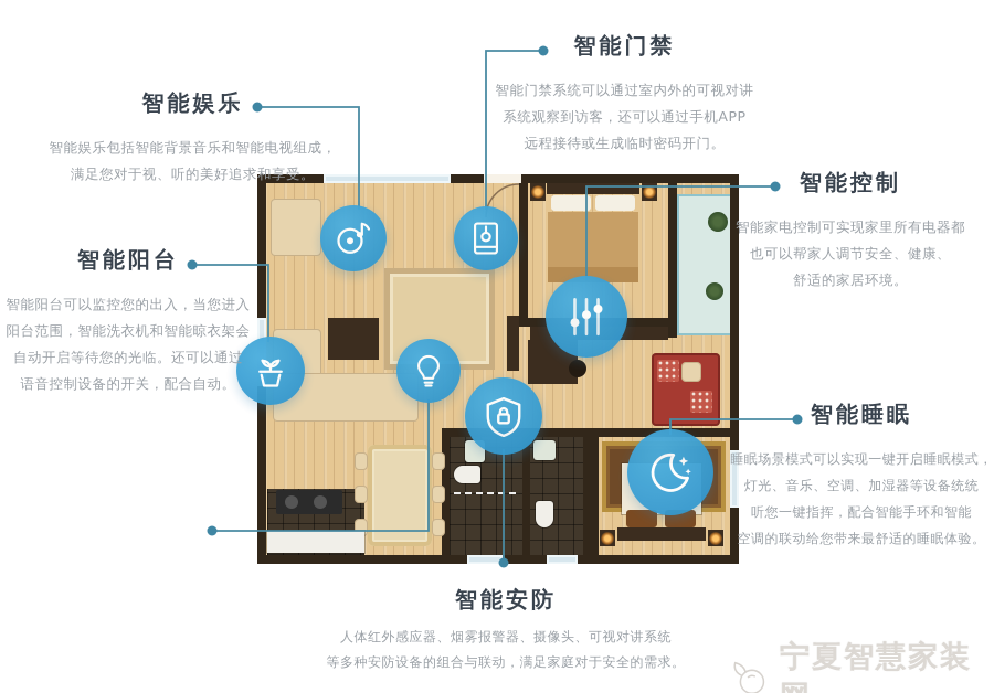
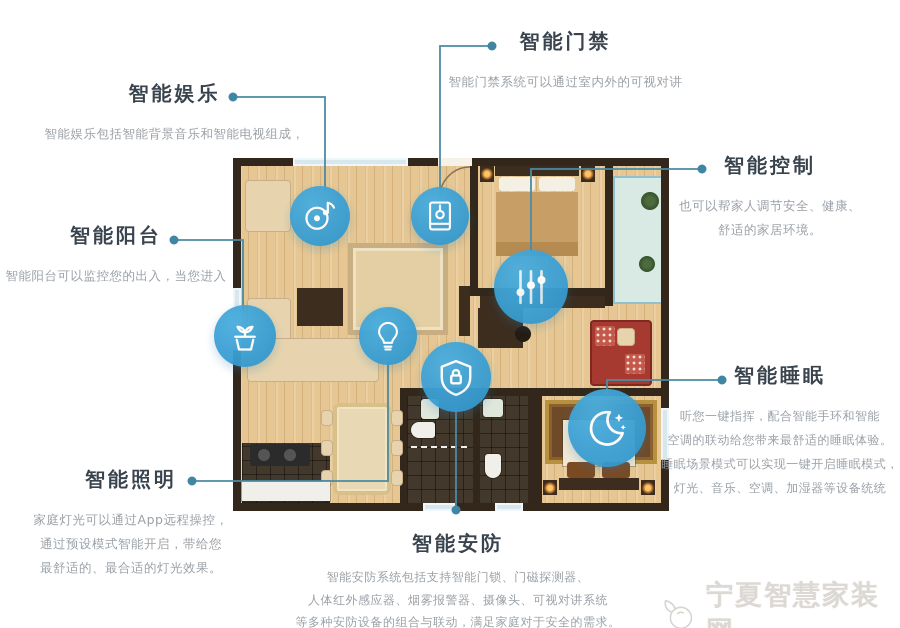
  智能娱乐
  智能娱乐包括智能背景音乐和智能电视组成，
- 满足您对于视、听的美好追求和享受。
  智能门禁
  智能门禁系统可以通过室内外的可视对讲
- 系统观察到访客，还可以通过手机APP
- 远程接待或生成临时密码开门。
  智能控制
- 智能家电控制可实现家里所有电器都
  也可以帮家人调节安全、健康、
  舒适的家居环境。
  智能阳台
  智能阳台可以监控您的出入，当您进入
- 阳台范围，智能洗衣机和智能晾衣架会
- 自动开启等待您的光临。还可以通过
- 语音控制设备的开关，配合自动。
  智能睡眠
- 睡眠场景模式可以实现一键开启睡眠模式，
+ 听您一键指挥，配合智能手环和智能
- 灯光、音乐、空调、加湿器等设备统统
+ 空调的联动给您带来最舒适的睡眠体验。
- 听您一键指挥，配合智能手环和智能
+ 睡眠场景模式可以实现一键开启睡眠模式，
- 空调的联动给您带来最舒适的睡眠体验。
+ 灯光、音乐、空调、加湿器等设备统统
+ 智能照明
+ 家庭灯光可以通过App远程操控，
+ 通过预设模式智能开启，带给您
+ 最舒适的、最合适的灯光效果。
  智能安防
+ 智能安防系统包括支持智能门锁、门磁探测器、
  人体红外感应器、烟雾报警器、摄像头、可视对讲系统
  等多种安防设备的组合与联动，满足家庭对于安全的需求。
  宁夏智慧家装
